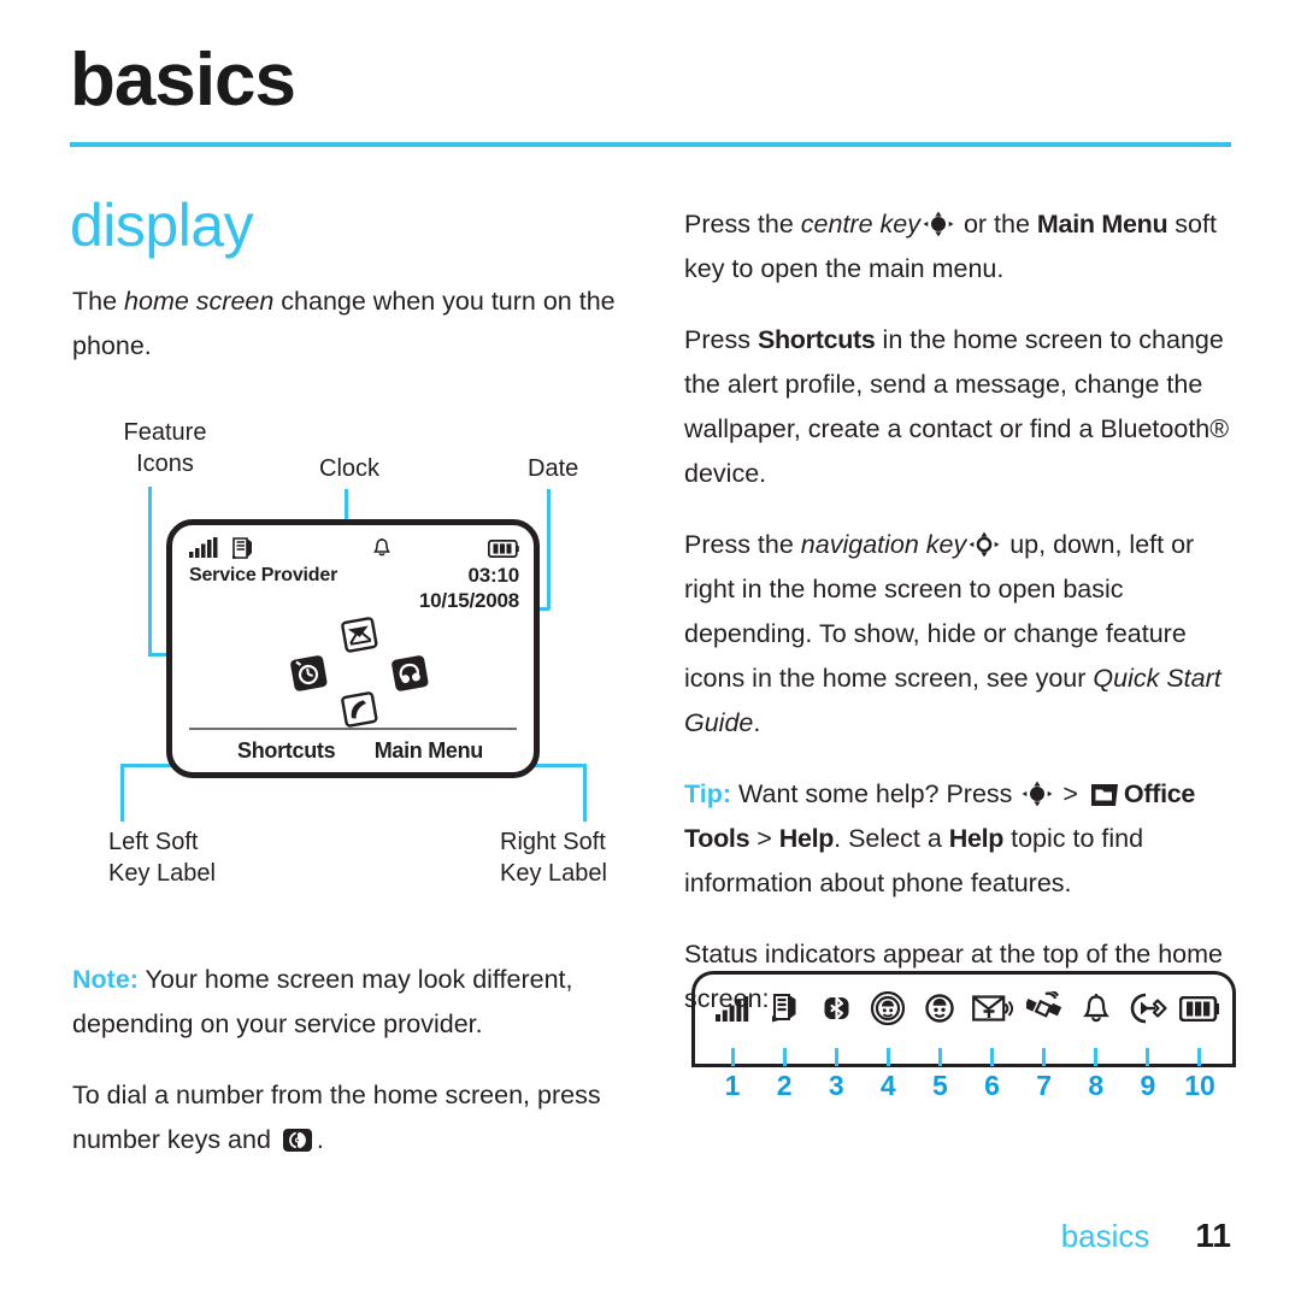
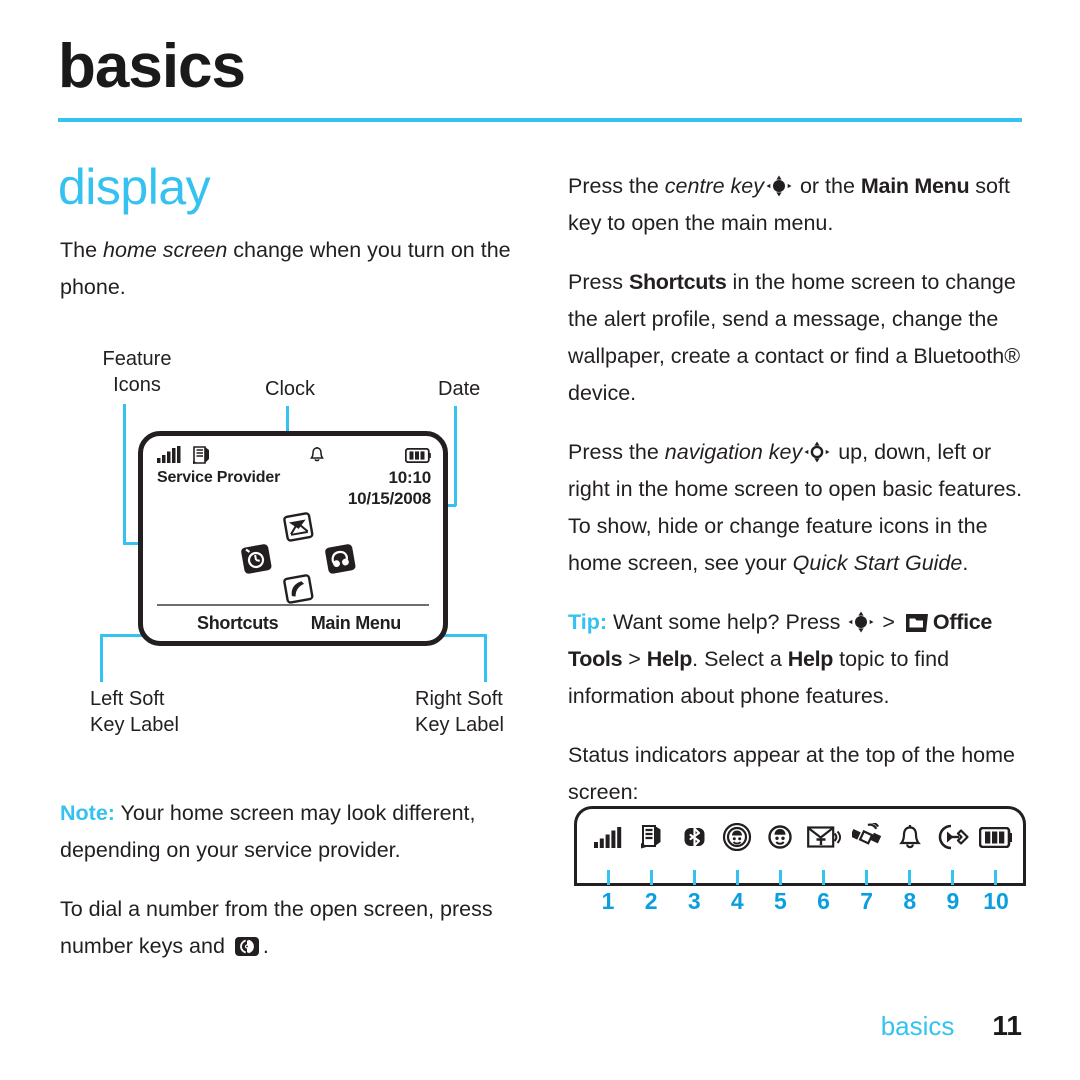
  basics
  display
  The home screen change when you turn on the phone.
  Feature
  Icons
  Clock
  Date
  Left Soft
  Key Label
  Right Soft
  Key Label
  Service Provider
- 03:10
+ 10:10
  10/15/2008
  Shortcuts
  Main Menu
  Note: Your home screen may look different, depending on your service provider.
- To dial a number from the home screen, press number keys and .
+ To dial a number from the open screen, press number keys and .
  Press the centre key or the Main Menu soft key to open the main menu.
  Press Shortcuts in the home screen to change the alert profile, send a message, change the wallpaper, create a contact or find a Bluetooth® device.
- Press the navigation key up, down, left or right in the home screen to open basic depending. To show, hide or change feature icons in the home screen, see your Quick Start Guide.
+ Press the navigation key up, down, left or right in the home screen to open basic features. To show, hide or change feature icons in the home screen, see your Quick Start Guide.
  Tip: Want some help? Press > Office Tools > Help. Select a Help topic to find information about phone features.
  Status indicators appear at the top of the home screen:
  1
  2
  3
  4
  5
  6
  7
  8
  9
  10
  basics
  11
